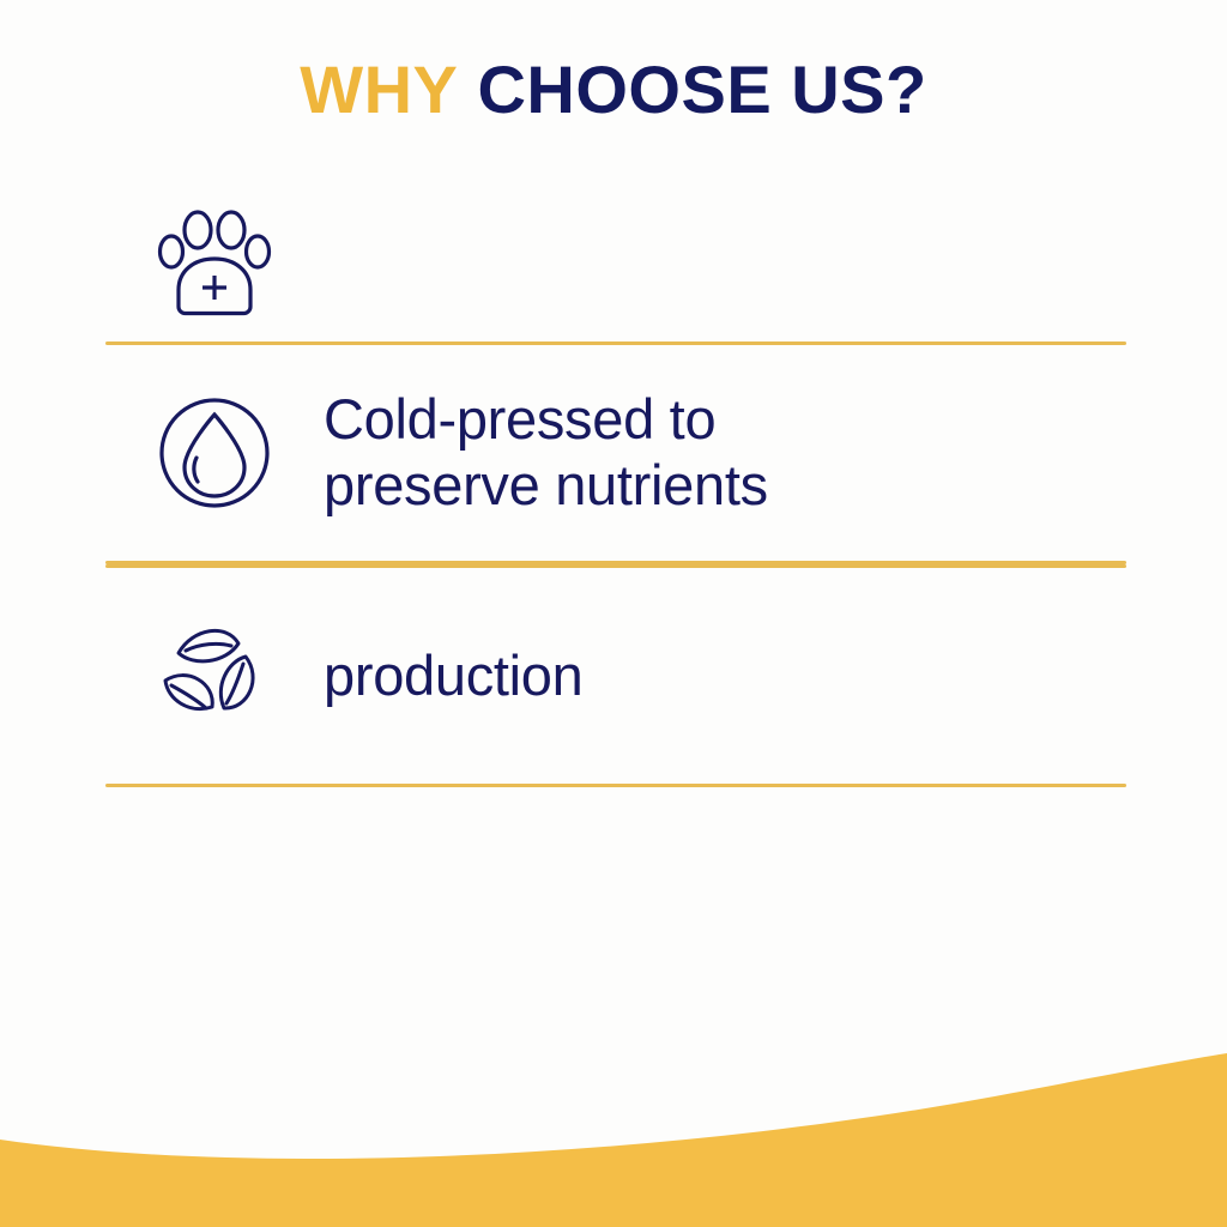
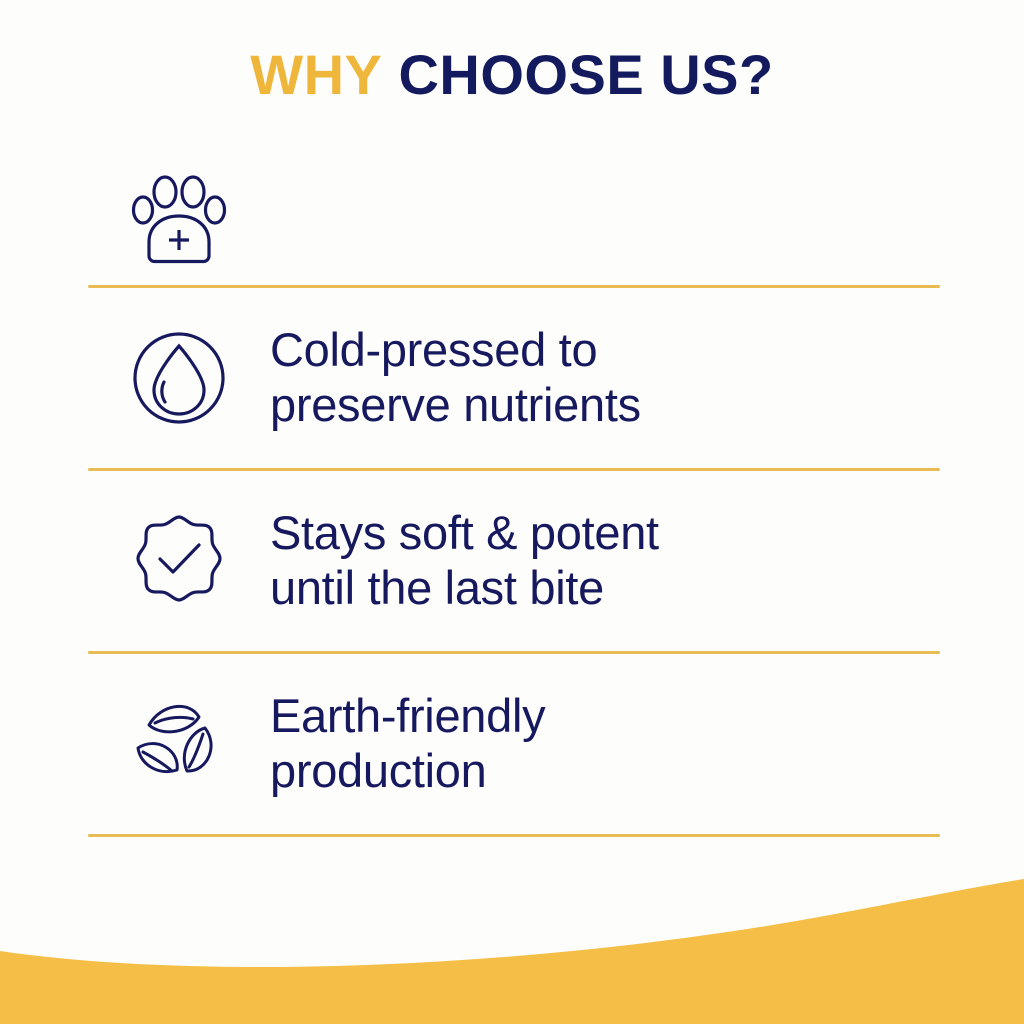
  WHY CHOOSE US?
  Cold-pressed to
  preserve nutrients
+ Stays soft & potent
+ until the last bite
+ Earth-friendly
  production
